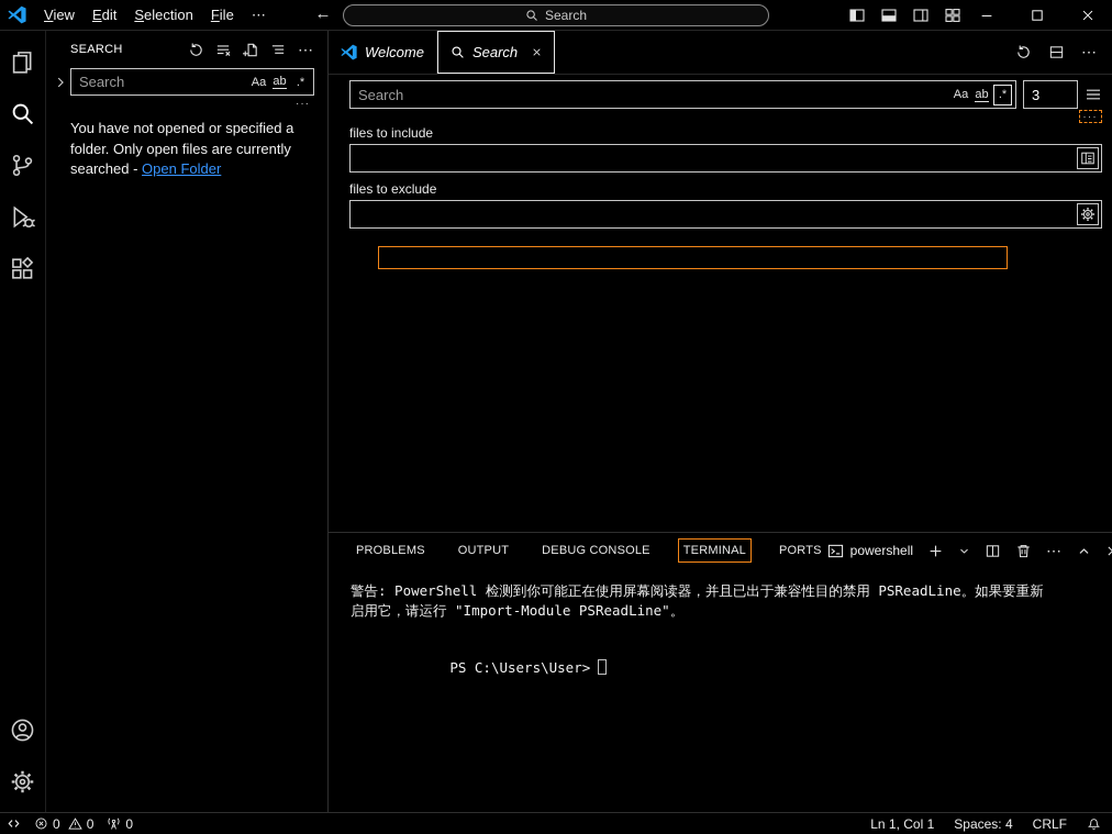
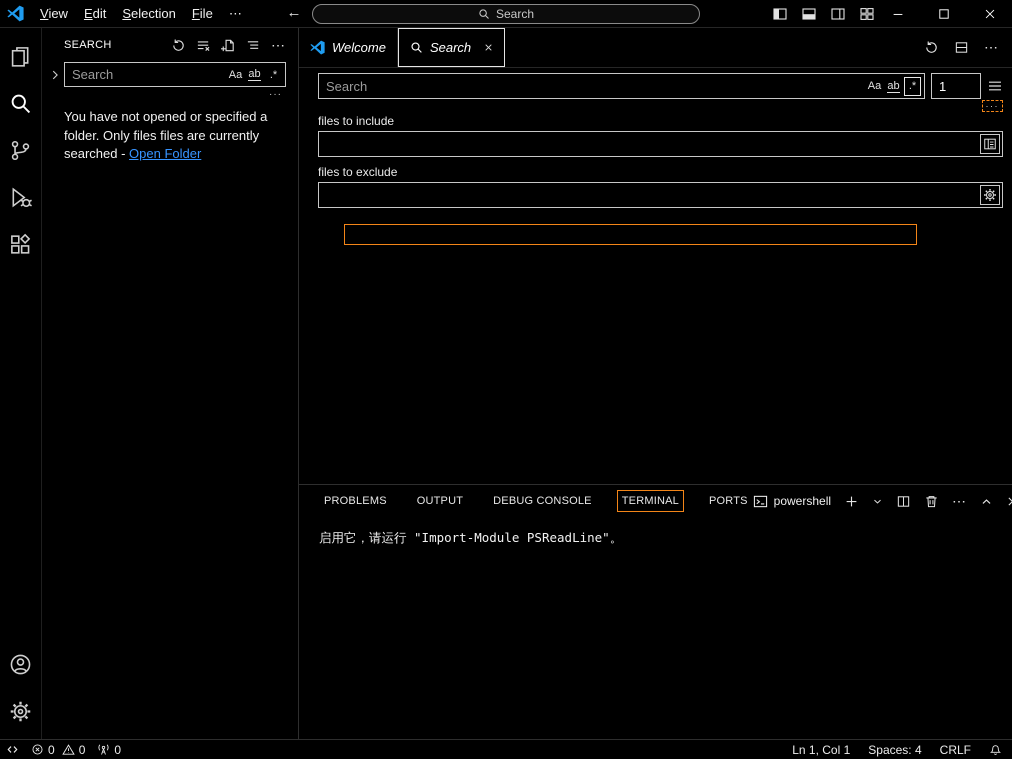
  View
  Edit
  Selection
  File
  ⋯
  ←
  Search
  SEARCH
  ⋯
  Search
  Aa
  ab
  .*
  ···
- You have not opened or specified a folder. Only open files are currently searched - Open Folder
+ You have not opened or specified a folder. Only files files are currently searched - Open Folder
  Welcome
  Search
  ⋯
  Search
  Aa
  ab
  .*
- 3
+ 1
  ···
  files to include
  files to exclude
  PROBLEMS
  OUTPUT
  DEBUG CONSOLE
  TERMINAL
  PORTS
  powershell
  ⋯
- 警告: PowerShell 检测到你可能正在使用屏幕阅读器，并且已出于兼容性目的禁用 PSReadLine。如果要重新
  启用它，请运行 "Import-Module PSReadLine"。
- PS C:\Users\User>
  0
  0
  0
  Ln 1, Col 1
  Spaces: 4
  CRLF
